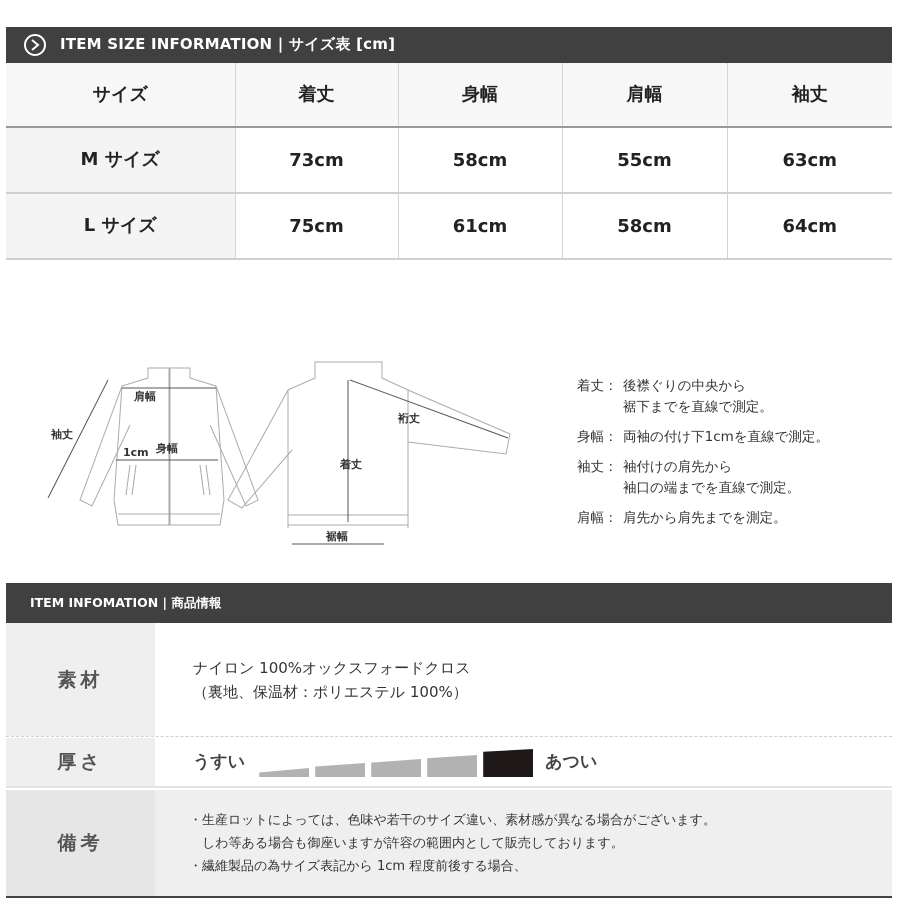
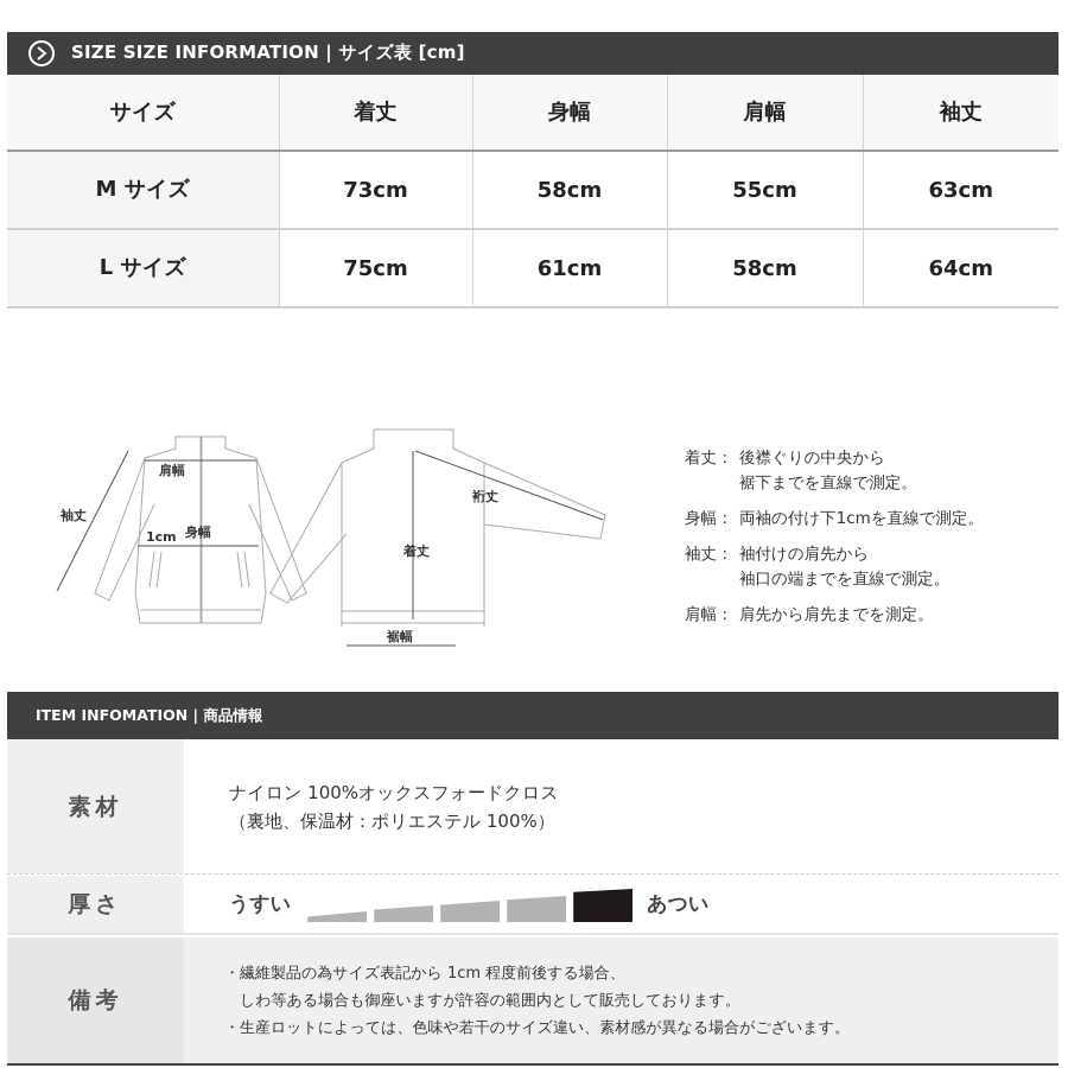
- ITEM SIZE INFORMATION | サイズ表 [cm]
+ SIZE SIZE INFORMATION | サイズ表 [cm]
  サイズ	着丈	身幅	肩幅	袖丈
  M サイズ	73cm	58cm	55cm	63cm
  L サイズ	75cm	61cm	58cm	64cm
  肩幅
  袖丈
  1cm
  身幅
  裄丈
  着丈
  裾幅
  着丈：
  後襟ぐりの中央から
  裾下までを直線で測定。
  身幅：
  両袖の付け下1cmを直線で測定。
  袖丈：
  袖付けの肩先から
  袖口の端までを直線で測定。
  肩幅：
  肩先から肩先までを測定。
  ITEM INFOMATION | 商品情報
  素材
  ナイロン 100%オックスフォードクロス
  （裏地、保温材：ポリエステル 100%）
  厚さ
  うすい
  あつい
  備考
- ・生産ロットによっては、色味や若干のサイズ違い、素材感が異なる場合がございます。
+ ・繊維製品の為サイズ表記から 1cm 程度前後する場合、
  しわ等ある場合も御座いますが許容の範囲内として販売しております。
- ・繊維製品の為サイズ表記から 1cm 程度前後する場合、
+ ・生産ロットによっては、色味や若干のサイズ違い、素材感が異なる場合がございます。
